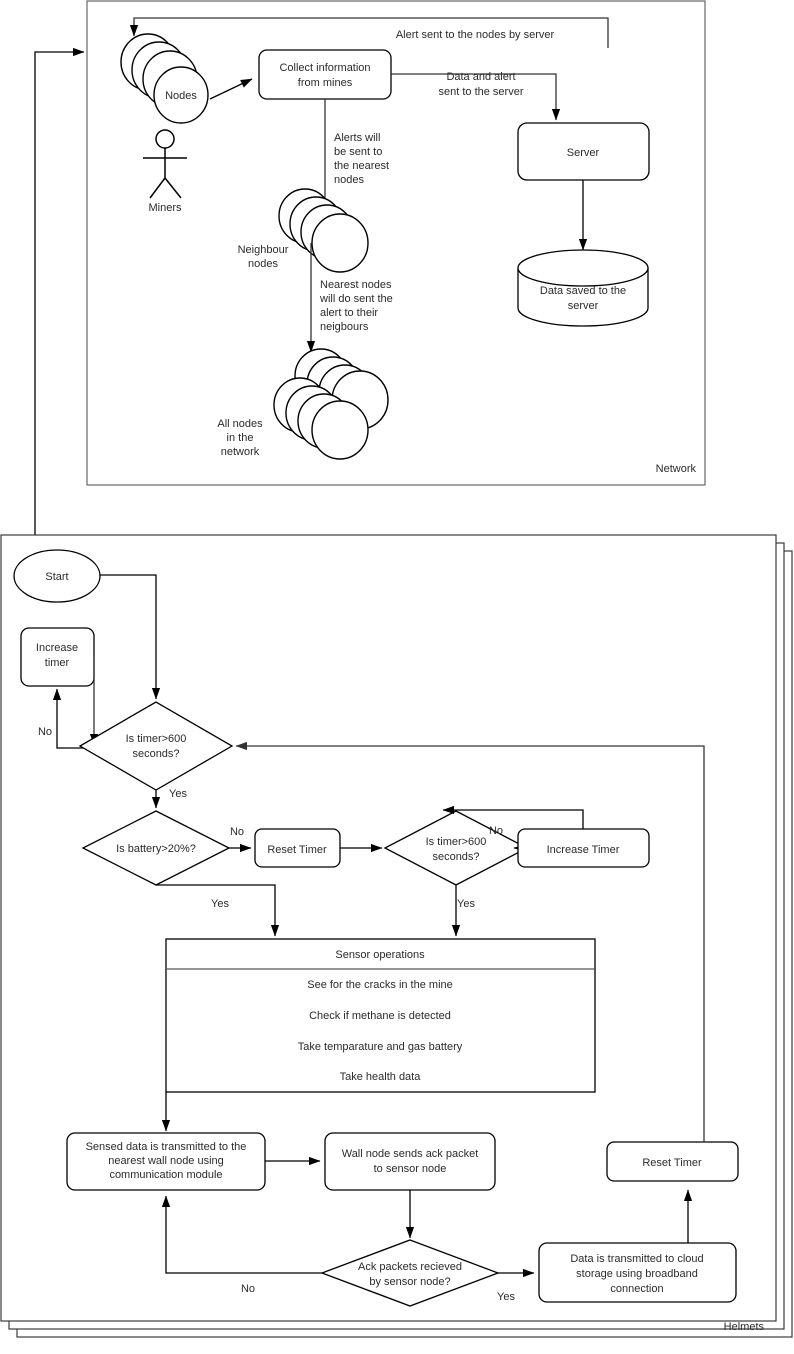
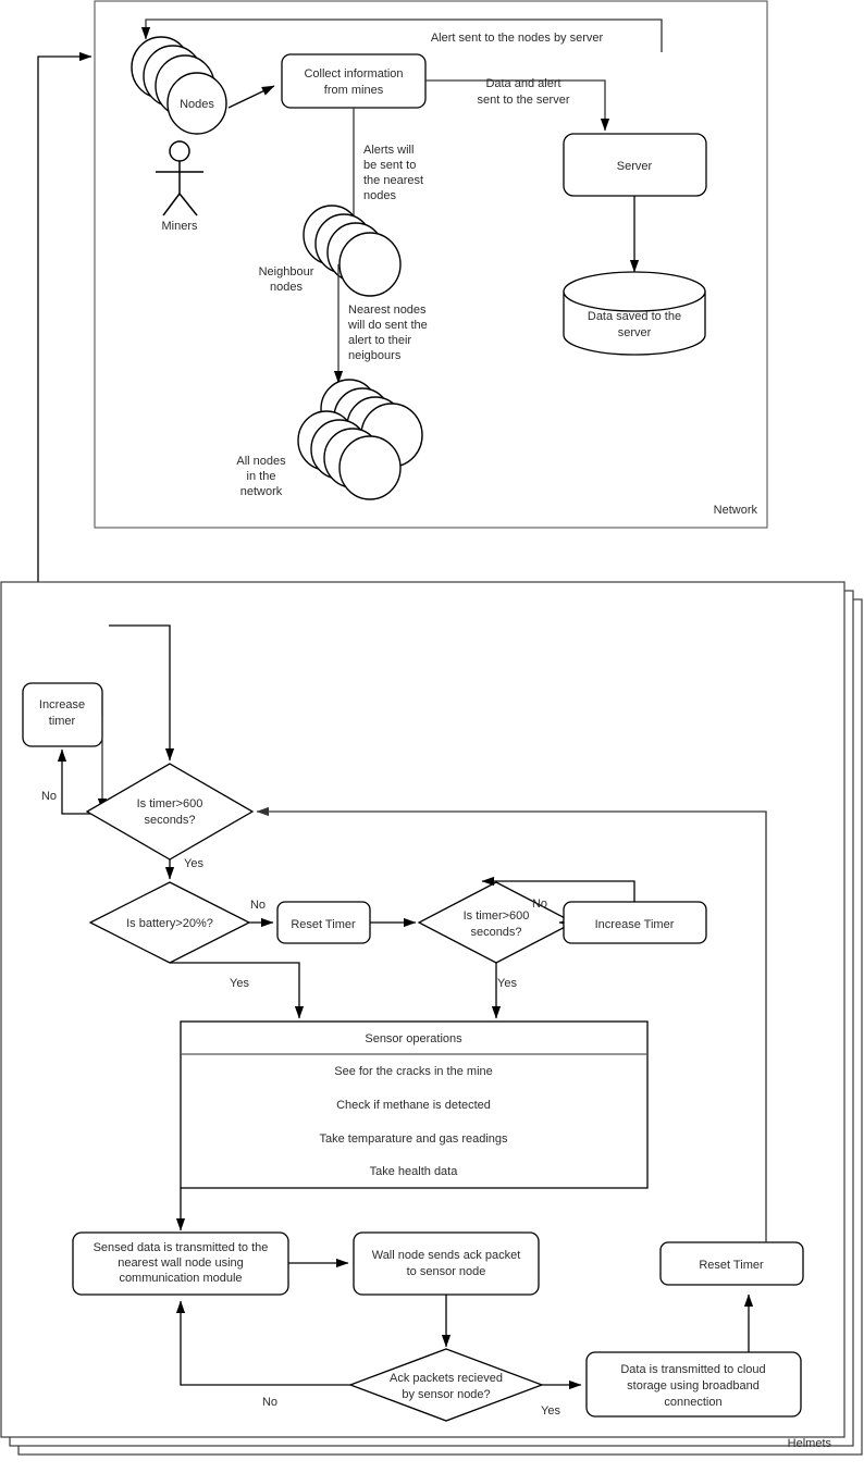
  Network
  Nodes
  Alert sent to the nodes by server
  Miners
  Collect information
  from mines
  Data and alert
  sent to the server
  Alerts will
  be sent to
  the nearest
  nodes
  Server
  Data saved to the
  server
  Neighbour
  nodes
  Nearest nodes
  will do sent the
  alert to their
  neigbours
  All nodes
  in the
  network
  Helmets
- Start
  Increase
  timer
  No
  Is timer>600
  seconds?
  Yes
  Is battery>20%?
  No
  Yes
  Reset Timer
  Is timer>600
  seconds?
  No
  Increase Timer
  Yes
  Sensor operations
  See for the cracks in the mine
  Check if methane is detected
- Take temparature and gas battery
+ Take temparature and gas readings
  Take health data
  Sensed data is transmitted to the
  nearest wall node using
  communication module
  Wall node sends ack packet
  to sensor node
  Ack packets recieved
  by sensor node?
  No
  Yes
  Data is transmitted to cloud
  storage using broadband
  connection
  Reset Timer
